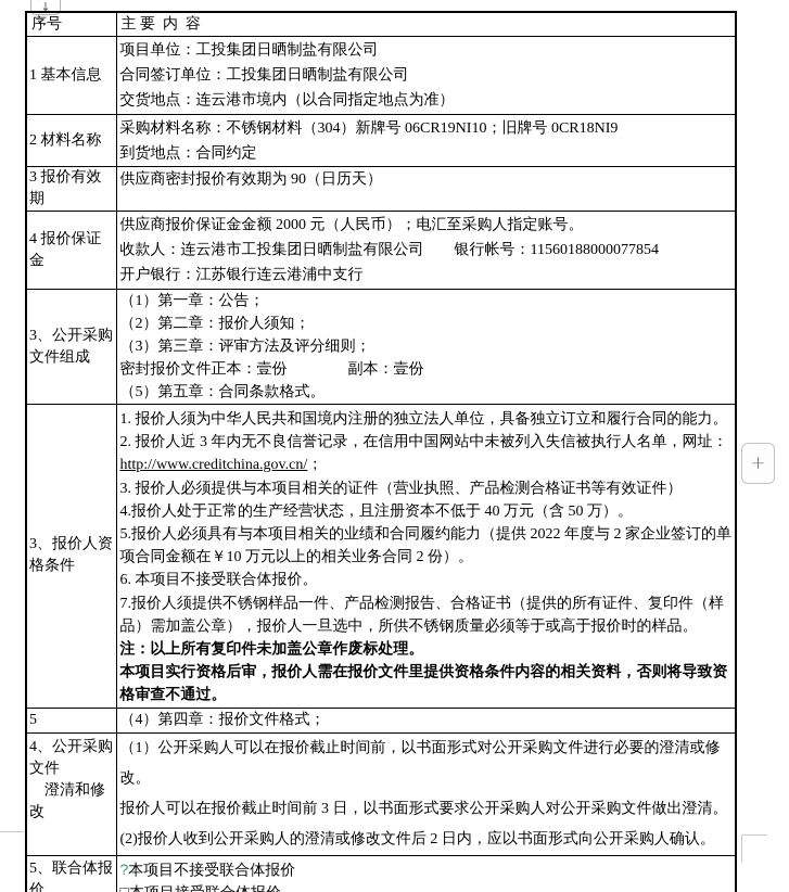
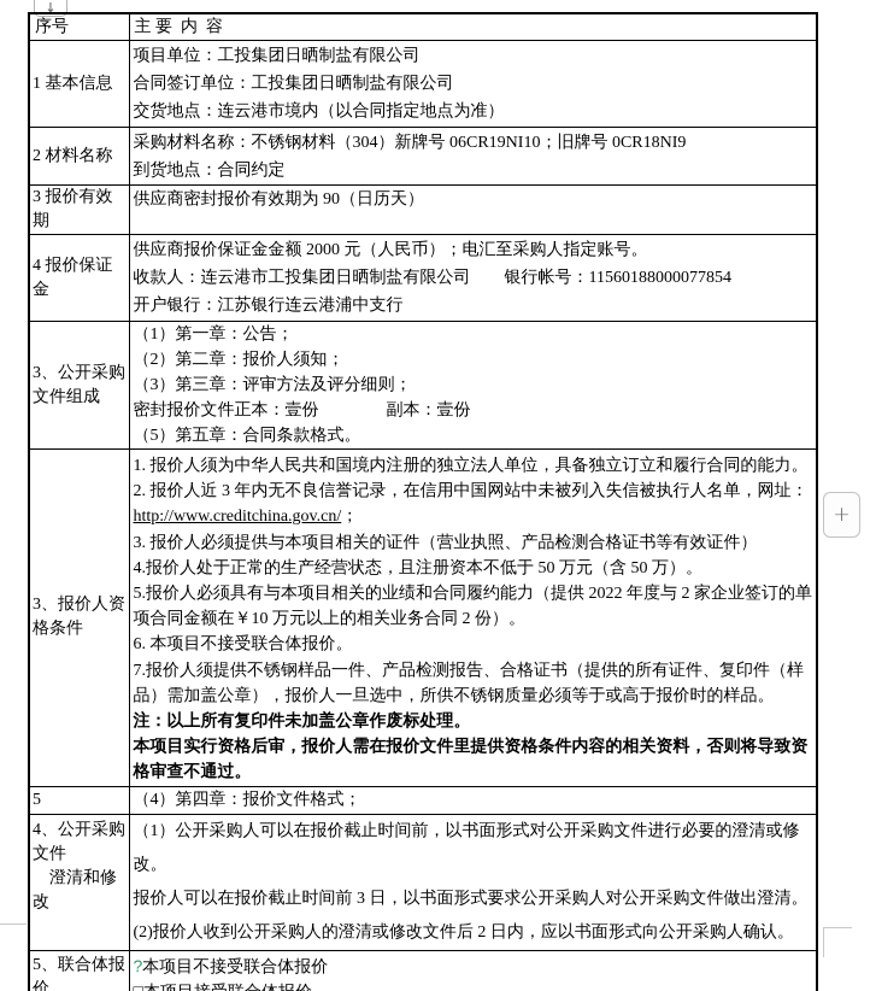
  ↓
  序号	主 要 内 容
  1 基本信息	项目单位：工投集团日晒制盐有限公司 合同签订单位：工投集团日晒制盐有限公司 交货地点：连云港市境内（以合同指定地点为准）
  2 材料名称	采购材料名称：不锈钢材料（304）新牌号 06CR19NI10；旧牌号 0CR18NI9 到货地点：合同约定
  3 报价有效 期	供应商密封报价有效期为 90（日历天）
  4 报价保证 金	供应商报价保证金金额 2000 元（人民币）；电汇至采购人指定账号。 收款人：连云港市工投集团日晒制盐有限公司 银行帐号：11560188000077854 开户银行：江苏银行连云港浦中支行
  3、公开采购 文件组成	（1）第一章：公告； （2）第二章：报价人须知； （3）第三章：评审方法及评分细则； 密封报价文件正本：壹份 副本：壹份 （5）第五章：合同条款格式。
- 3、报价人资 格条件	1. 报价人须为中华人民共和国境内注册的独立法人单位，具备独立订立和履行合同的能力。 2. 报价人近 3 年内无不良信誉记录，在信用中国网站中未被列入失信被执行人名单，网址： http://www.creditchina.gov.cn/； 3. 报价人必须提供与本项目相关的证件（营业执照、产品检测合格证书等有效证件） 4.报价人处于正常的生产经营状态，且注册资本不低于 40 万元（含 50 万）。 5.报价人必须具有与本项目相关的业绩和合同履约能力（提供 2022 年度与 2 家企业签订的单项合同金额在￥10 万元以上的相关业务合同 2 份）。 6. 本项目不接受联合体报价。 7.报价人须提供不锈钢样品一件、产品检测报告、合格证书（提供的所有证件、复印件（样品）需加盖公章），报价人一旦选中，所供不锈钢质量必须等于或高于报价时的样品。 注：以上所有复印件未加盖公章作废标处理。 本项目实行资格后审，报价人需在报价文件里提供资格条件内容的相关资料，否则将导致资格审查不通过。
+ 3、报价人资 格条件	1. 报价人须为中华人民共和国境内注册的独立法人单位，具备独立订立和履行合同的能力。 2. 报价人近 3 年内无不良信誉记录，在信用中国网站中未被列入失信被执行人名单，网址： http://www.creditchina.gov.cn/； 3. 报价人必须提供与本项目相关的证件（营业执照、产品检测合格证书等有效证件） 4.报价人处于正常的生产经营状态，且注册资本不低于 50 万元（含 50 万）。 5.报价人必须具有与本项目相关的业绩和合同履约能力（提供 2022 年度与 2 家企业签订的单项合同金额在￥10 万元以上的相关业务合同 2 份）。 6. 本项目不接受联合体报价。 7.报价人须提供不锈钢样品一件、产品检测报告、合格证书（提供的所有证件、复印件（样品）需加盖公章），报价人一旦选中，所供不锈钢质量必须等于或高于报价时的样品。 注：以上所有复印件未加盖公章作废标处理。 本项目实行资格后审，报价人需在报价文件里提供资格条件内容的相关资料，否则将导致资格审查不通过。
  5	（4）第四章：报价文件格式；
  4、公开采购 文件 澄清和修 改	（1）公开采购人可以在报价截止时间前，以书面形式对公开采购文件进行必要的澄清或修改。 报价人可以在报价截止时间前 3 日，以书面形式要求公开采购人对公开采购文件做出澄清。 (2)报价人收到公开采购人的澄清或修改文件后 2 日内，应以书面形式向公开采购人确认。
  +
